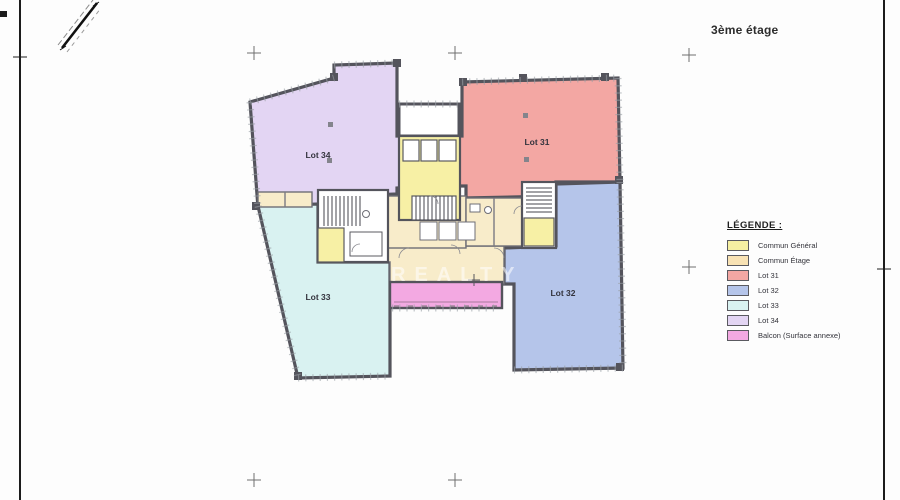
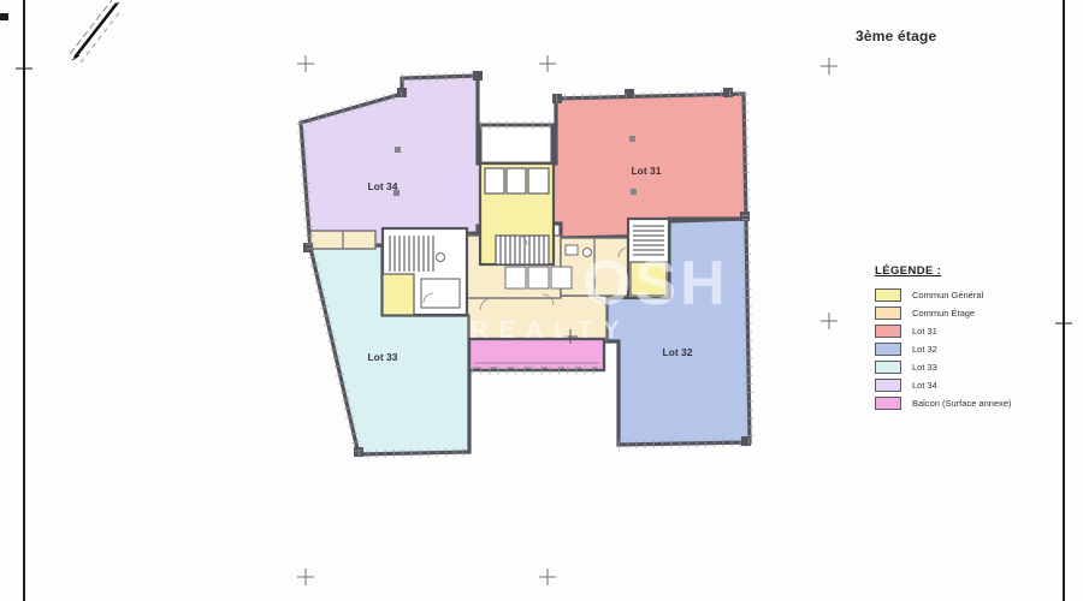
  Lot 34
  Lot 31
  Lot 33
  Lot 32
+ OSH
  REALTY
  3ème étage
  LÉGENDE :
  Commun Général
  Commun Étage
  Lot 31
  Lot 32
  Lot 33
  Lot 34
  Balcon (Surface annexe)
